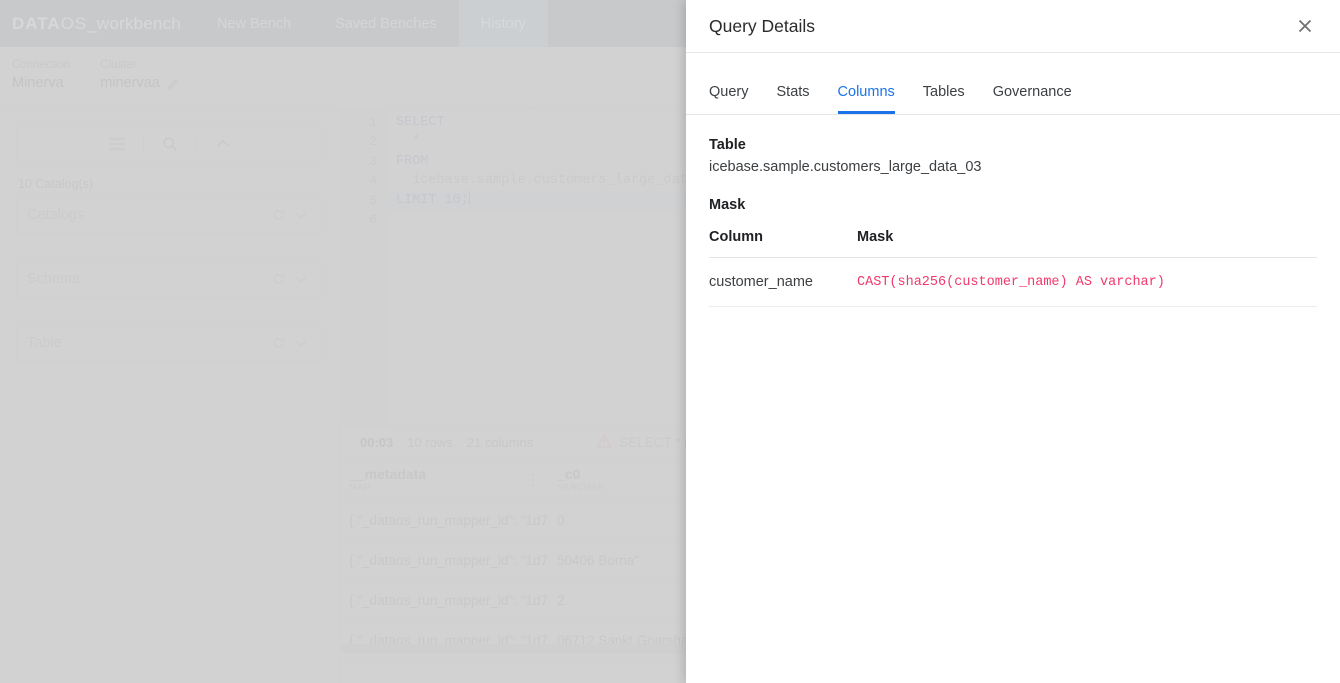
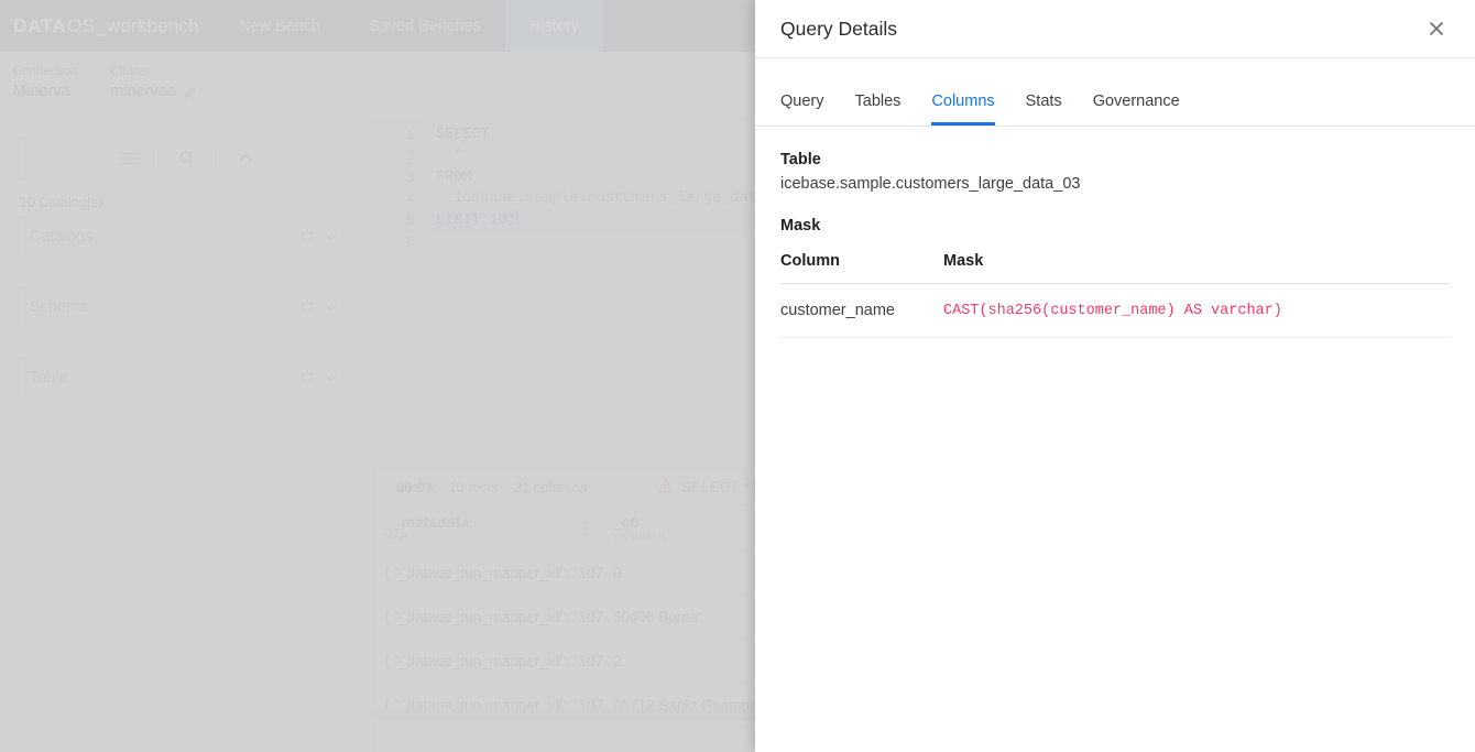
  icebase.sample.customers_large_dat
  06712 Sankt Goarsha
  Query Details
  Query
- Stats
+ Tables
  Columns
- Tables
+ Stats
  Governance
  Table
  icebase.sample.customers_large_data_03
  Mask
  Column	Mask
  customer_name	CAST(sha256(customer_name) AS varchar)
